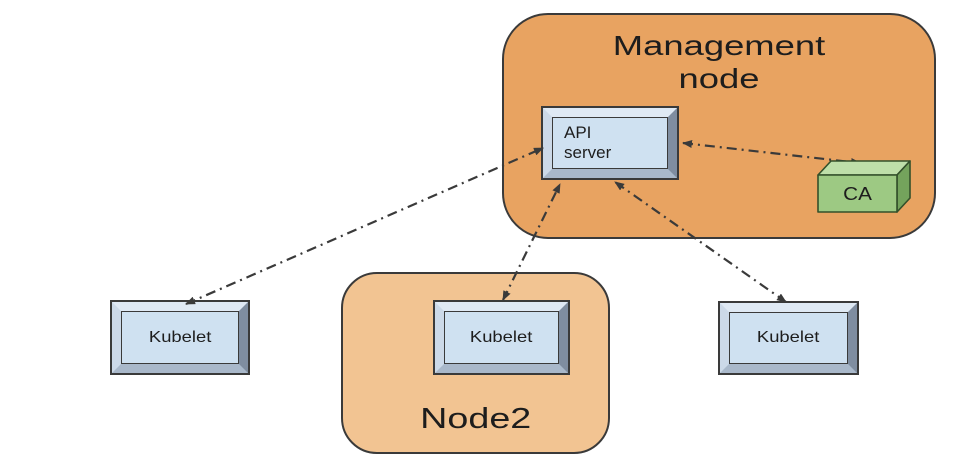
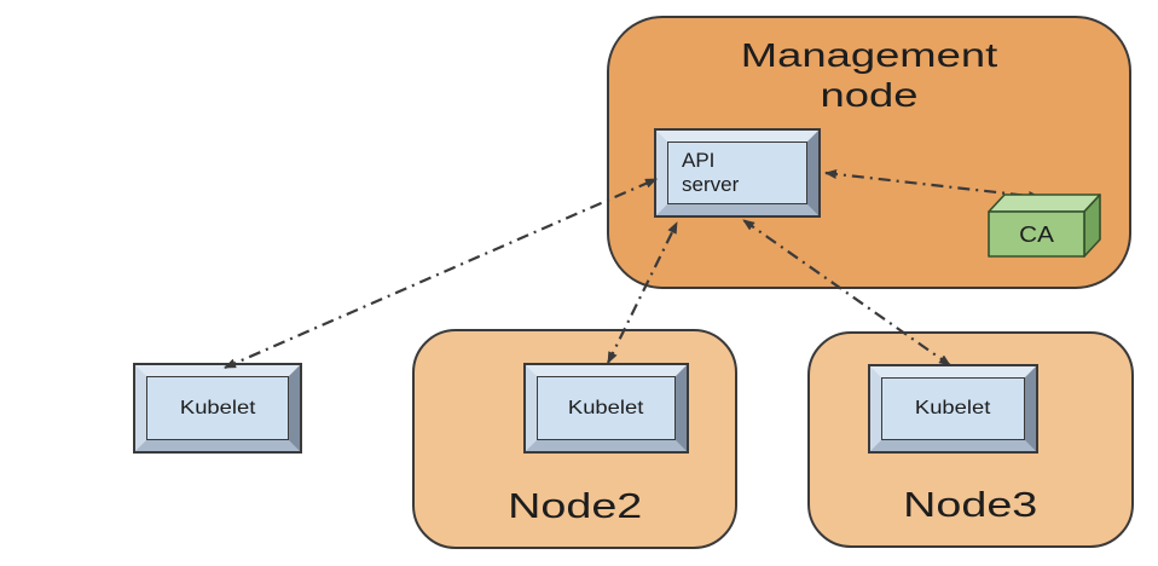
  Management node
  Node2
+ Node3
  API server
  Kubelet
  Kubelet
  Kubelet
  CA
